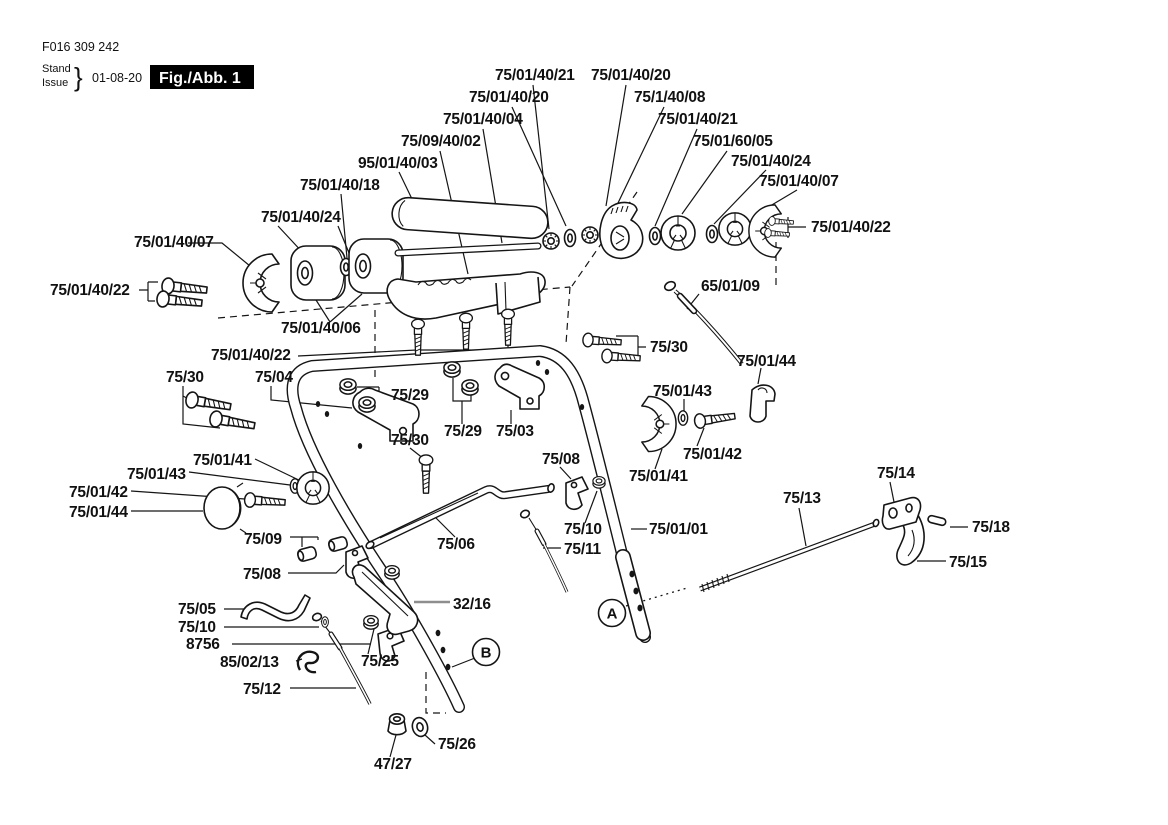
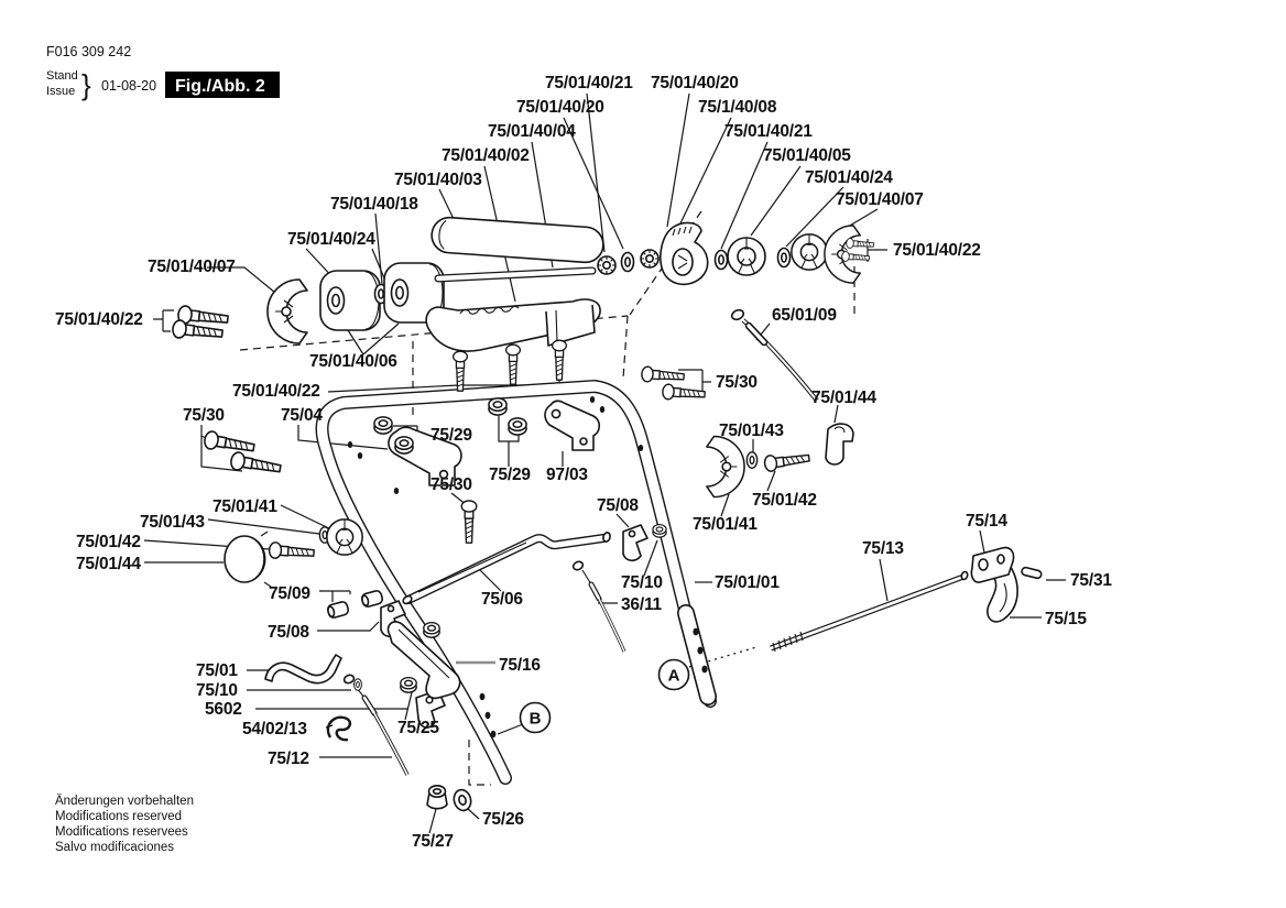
  75/01/40/21
  75/01/40/20
  75/01/40/20
  75/1/40/08
  75/01/40/04
  75/01/40/21
- 75/09/40/02
+ 75/01/40/02
- 75/01/60/05
+ 75/01/40/05
- 95/01/40/03
+ 75/01/40/03
  75/01/40/24
  75/01/40/18
  75/01/40/07
  75/01/40/24
  75/01/40/07
  75/01/40/22
  75/01/40/22
  65/01/09
  75/01/40/06
  75/01/40/22
  75/30
  75/01/44
  75/30
  75/04
  75/29
  75/01/43
  75/29
- 75/03
+ 97/03
  75/30
  75/08
  75/01/42
  75/01/41
  75/01/41
  75/01/43
  75/14
  75/01/42
  75/13
  75/01/44
  75/09
  75/10
- 75/18
+ 75/31
  75/06
- 75/11
+ 36/11
  75/01/01
  75/15
  75/08
- 32/16
+ 75/16
- 75/05
+ 75/01
  75/10
- 8756
+ 5602
- 85/02/13
+ 54/02/13
  75/25
  75/12
  75/26
- 47/27
+ 75/27
  A
  B
  F016 309 242
  Stand
  Issue
  }
  01-08-20
- Fig./Abb. 1
+ Fig./Abb. 2
+ Änderungen vorbehalten
+ Modifications reserved
+ Modifications reservees
+ Salvo modificaciones
